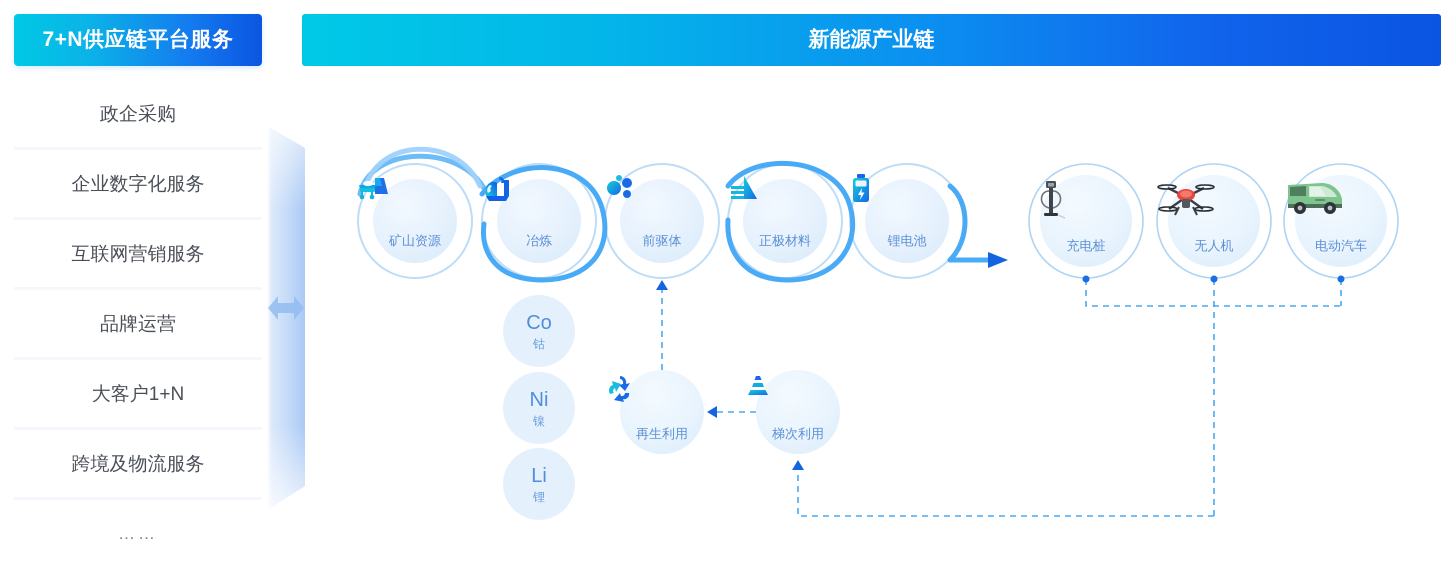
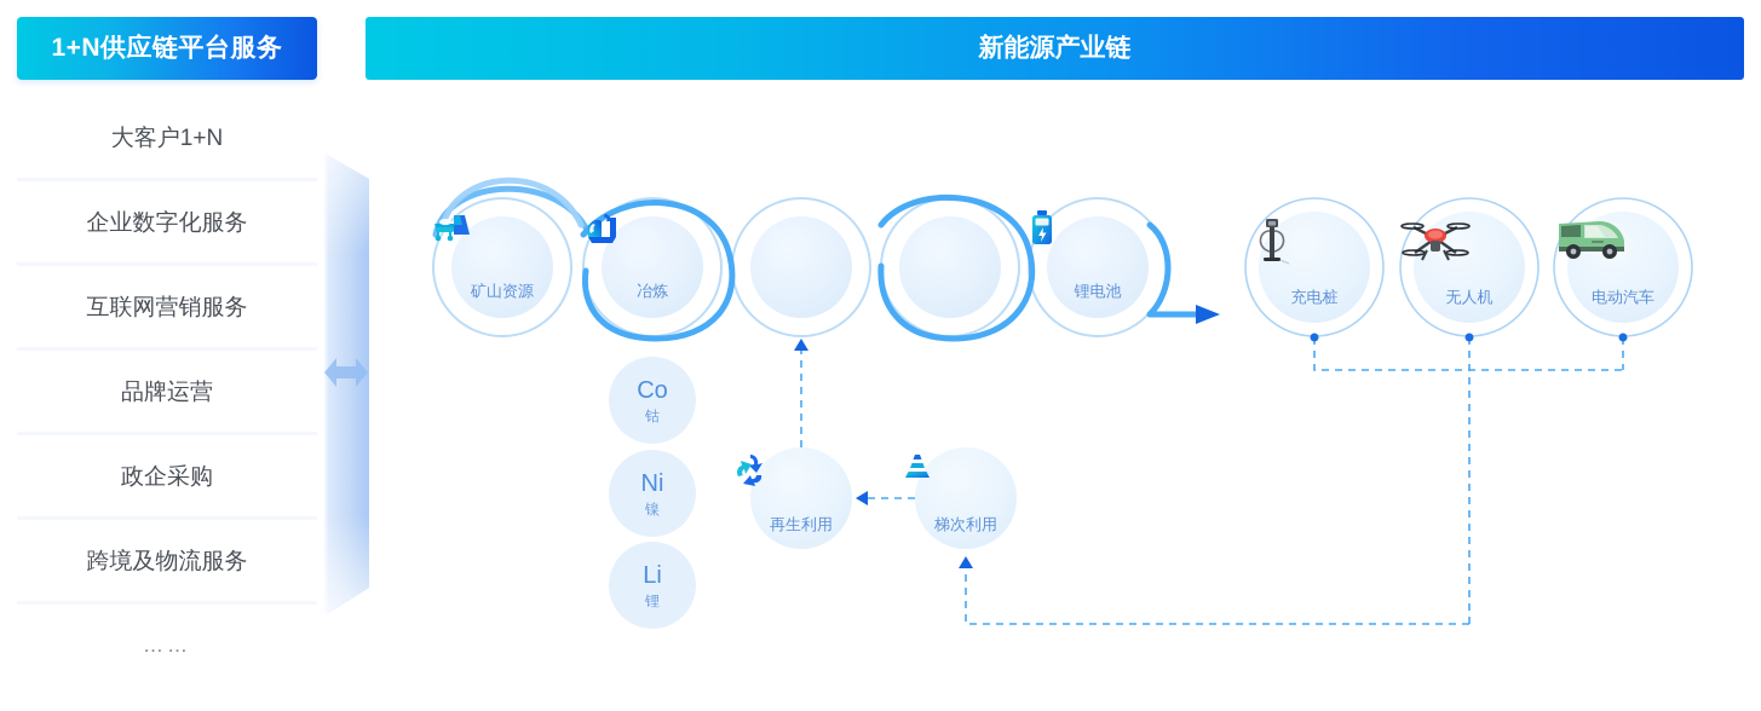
- 7+N供应链平台服务
+ 1+N供应链平台服务
- 政企采购
+ 大客户1+N
  企业数字化服务
  互联网营销服务
  品牌运营
- 大客户1+N
+ 政企采购
  跨境及物流服务
  ……
  新能源产业链
  矿山资源
  冶炼
- 前驱体
- 正极材料
  锂电池
  充电桩
  无人机
  电动汽车
  Co
  钴
  Ni
  镍
  Li
  锂
  再生利用
  梯次利用
